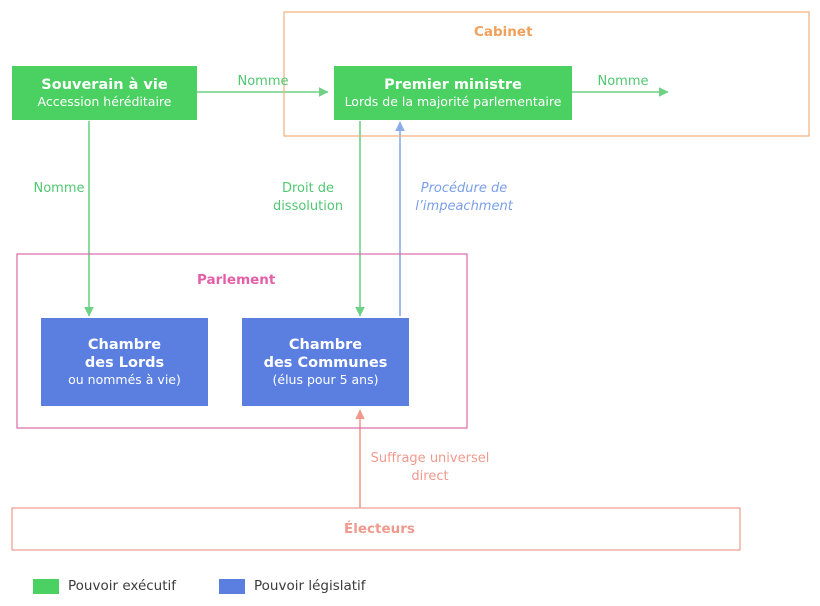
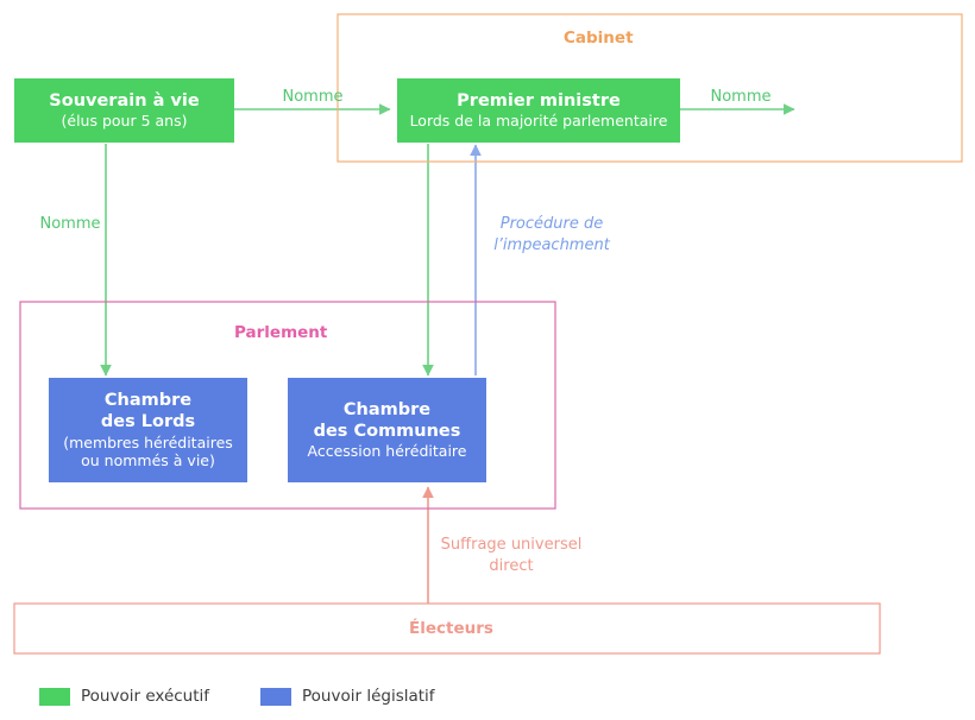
  Cabinet
  Parlement
  Électeurs
  Souverain à vie
- Accession héréditaire
+ (élus pour 5 ans)
  Premier ministre
  Lords de la majorité parlementaire
  Chambre
  des Lords
+ (membres héréditaires
  ou nommés à vie)
  Chambre
  des Communes
- (élus pour 5 ans)
+ Accession héréditaire
  Nomme
  Nomme
  Nomme
- Droit de
- dissolution
  Procédure de
  l’impeachment
  Suffrage universel
  direct
  Pouvoir exécutif
  Pouvoir législatif
